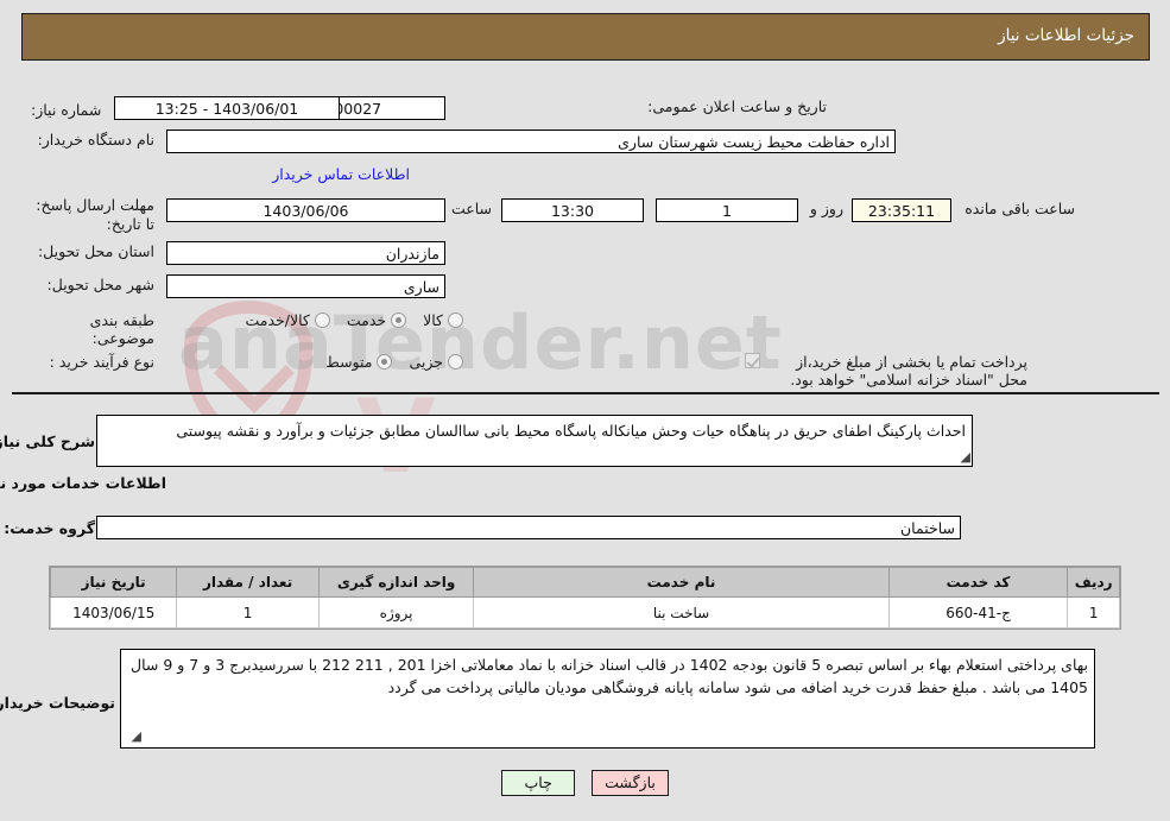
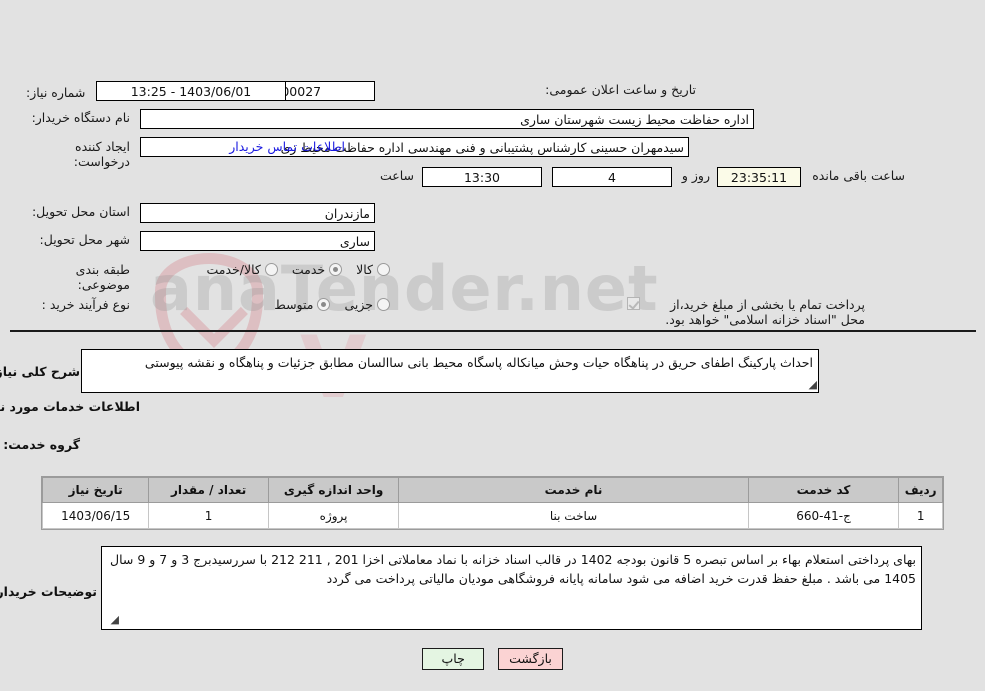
  anaTender.net
- جزئیات اطلاعات نیاز
  شماره نیاز:
  تاریخ و ساعت اعلان عمومی:
  1403/06/01 - 13:25
  نام دستگاه خریدار:
  اداره حفاظت محیط زیست شهرستان ساری
+ ایجاد کننده درخواست:
+ سیدمهران حسینی کارشناس پشتیبانی و فنی مهندسی اداره حفاظت محیط زی
  اطلاعات تماس خریدار
- مهلت ارسال پاسخ: تا تاریخ:
- 1403/06/06
  ساعت
  13:30
- 1
+ 4
  روز و
  23:35:11
  ساعت باقی مانده
  استان محل تحویل:
  مازندران
  شهر محل تحویل:
  ساری
  طبقه بندی موضوعی:
  کالا
  خدمت
  کالا/خدمت
  نوع فرآیند خرید :
  جزیی
  متوسط
  پرداخت تمام یا بخشی از مبلغ خرید،از محل "اسناد خزانه اسلامی" خواهد بود.
  شرح کلی نیا
- احداث پارکینگ اطفای حریق در پناهگاه حیات وحش میانکاله پاسگاه محیط بانی ساالسان مطابق جزئیات و برآورد و نقشه پیوستی
+ احداث پارکینگ اطفای حریق در پناهگاه حیات وحش میانکاله پاسگاه محیط بانی ساالسان مطابق جزئیات و پناهگاه و نقشه پیوستی
  ◢
  اطلاعات خدمات مورد ن
  گروه خدمت:
- ساختمان
  ردیف	کد خدمت	نام خدمت	واحد اندازه گیری	تعداد / مقدار	تاریخ نیاز
  1	ج-41-660	ساخت بنا	پروژه	1	1403/06/15
  توضیحات خریدار
  بهای پرداختی استعلام بهاء بر اساس تبصره 5 قانون بودجه 1402 در قالب اسناد خزانه با نماد معاملاتی اخزا 201 , 211 212 با سررسیدبرج 3 و 7 و 9 سال 1405 می باشد . مبلغ حفظ قدرت خرید اضافه می شود سامانه پایانه فروشگاهی مودیان مالیاتی پرداخت می گردد
  ◢
  بازگشت
  چاپ
